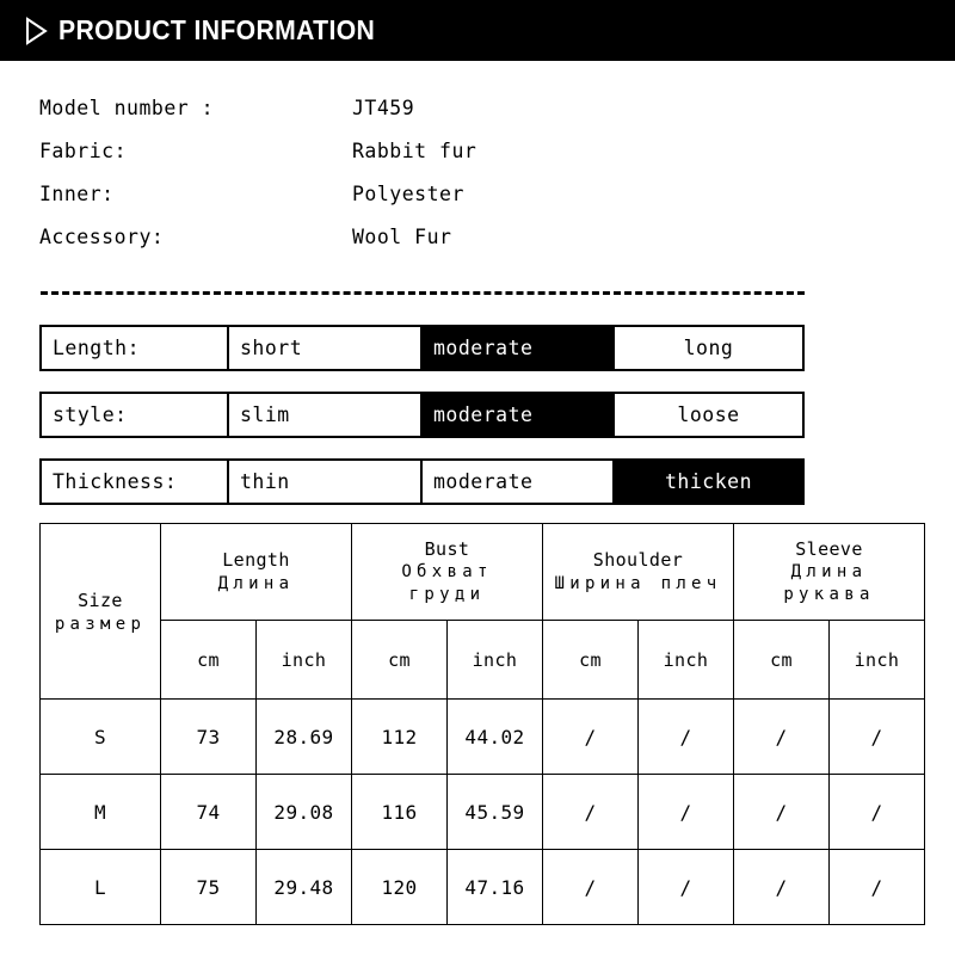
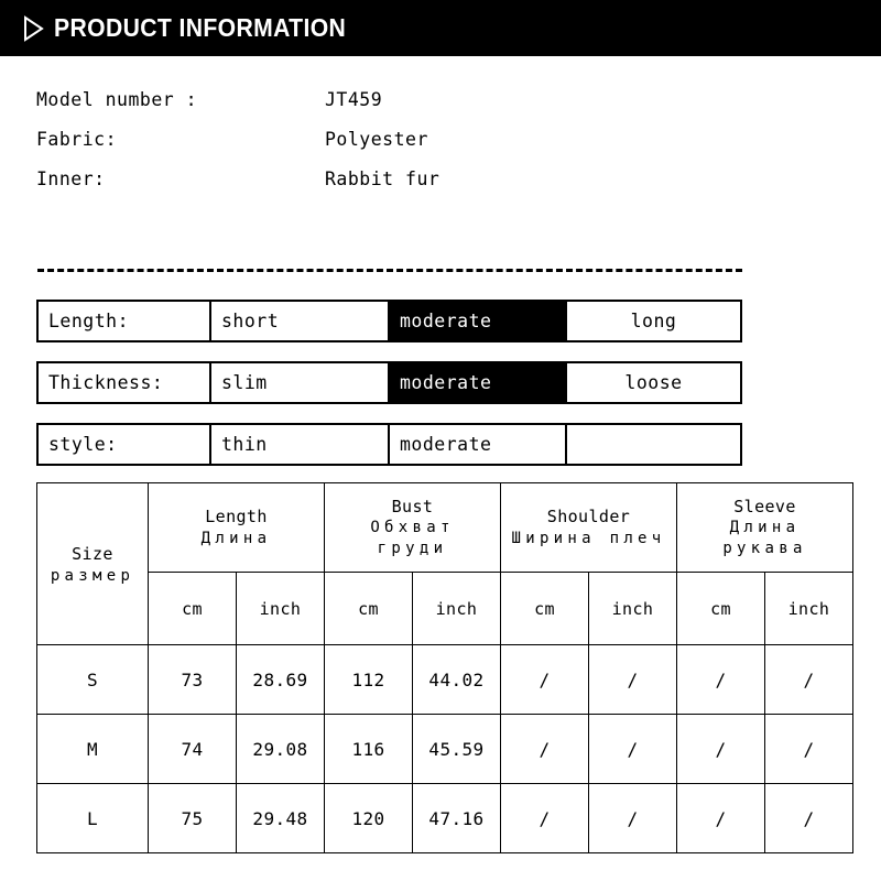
  PRODUCT INFORMATION
  Model number :
  JT459
  Fabric:
- Rabbit fur
+ Polyester
  Inner:
- Polyester
+ Rabbit fur
- Accessory:
- Wool Fur
  Length:
  short
  moderate
  long
- style:
+ Thickness:
  slim
  moderate
  loose
- Thickness:
+ style:
  thin
  moderate
- thicken
  Size размер	Length Длина	Bust Обхват груди	Shoulder Ширина плеч	Sleeve Длина рукава
  cm	inch	cm	inch	cm	inch	cm	inch
  S	73	28.69	112	44.02	/	/	/	/
  M	74	29.08	116	45.59	/	/	/	/
  L	75	29.48	120	47.16	/	/	/	/
